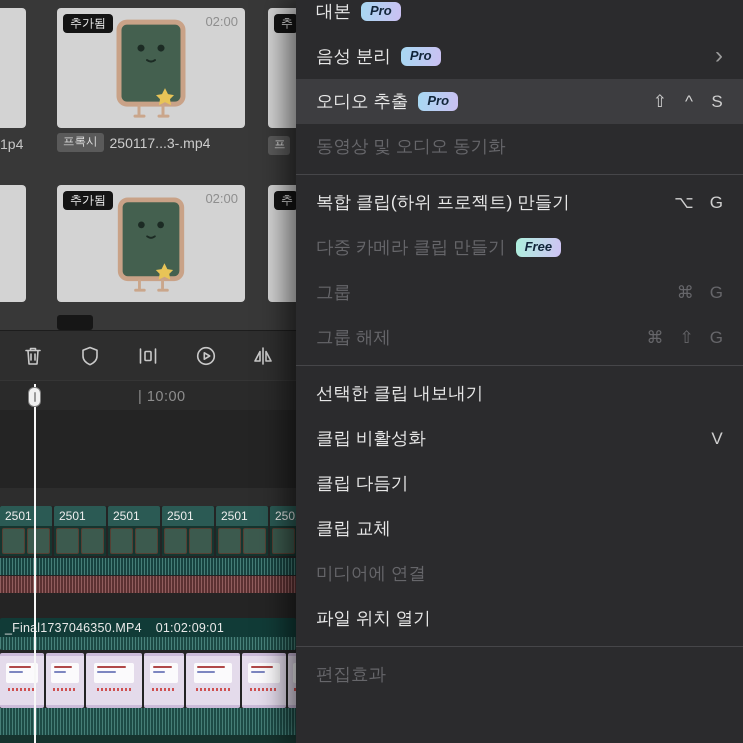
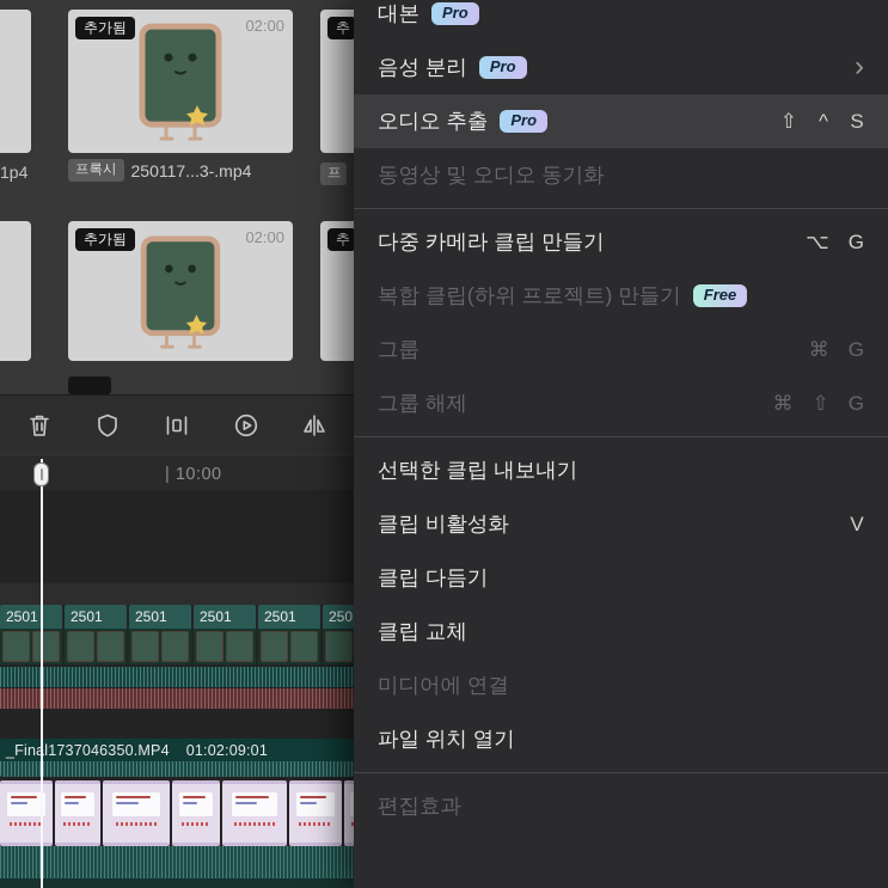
  1p4
  추가됨
  02:00
  프록시
  250117...3-.mp4
  추가됨
  02:00
  추
  프
  추
  | 10:00
  2501
  2501
  2501
  2501
  2501
  250
  _Finl1737046350.MP4
  01:02:09:01
  대본
  Pro
  음성 분리
  Pro
  ›
  오디오 추출
  Pro
  ⇧
  ^
  S
  동영상 및 오디오 동기화
- 복합 클립(하위 프로젝트) 만들기
+ 다중 카메라 클립 만들기
  ⌥
  G
- 다중 카메라 클립 만들기
+ 복합 클립(하위 프로젝트) 만들기
  Free
  그룹
  ⌘
  G
  그룹 해제
  ⌘
  ⇧
  G
  선택한 클립 내보내기
  클립 비활성화
  V
  클립 다듬기
  클립 교체
  미디어에 연결
  파일 위치 열기
  편집효과
